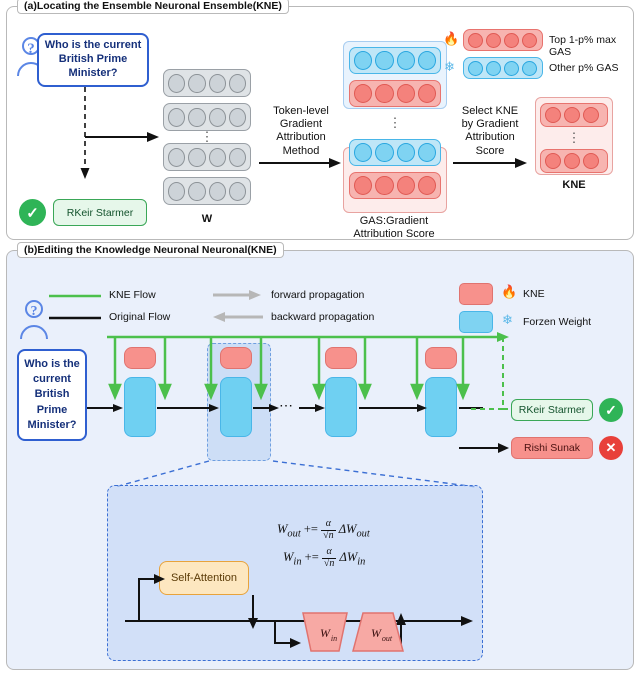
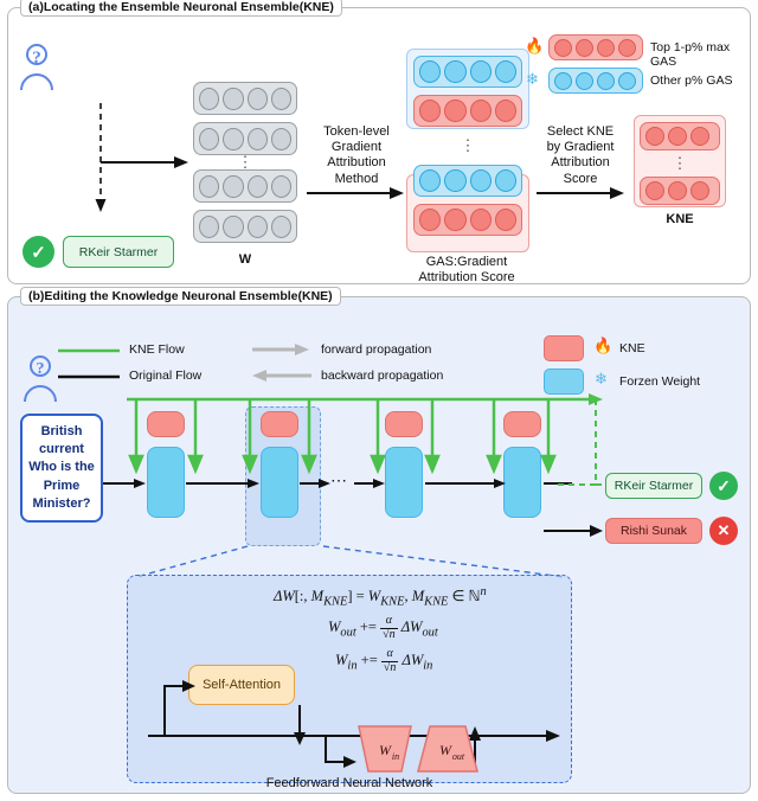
  (a)Locating the Ensemble Neuronal Ensemble(KNE)
  ?
- Who is the current British Prime Minister?
  ✓
  RKeir Starmer
  ⋮
  W
  Token-level
  Gradient
  Attribution
  Method
  ⋮
  GAS:Gradient
  Attribution Score
  Select KNE
  by Gradient
  Attribution
  Score
  ⋮
  KNE
  🔥
  Top 1-p% max GAS
  ❄
  Other p% GAS
- (b)Editing the Knowledge Neuronal Neuronal(KNE)
+ (b)Editing the Knowledge Neuronal Ensemble(KNE)
  KNE Flow
  Original Flow
  forward propagation
  backward propagation
  🔥
  KNE
  ❄
  Forzen Weight
  ?
- Who is the
+ British
  current
- British
+ Who is the
  Prime
  Minister?
  ⋯
  RKeir Starmer
  ✓
  Rishi Sunak
  ✕
+ ΔW[:, MKNE] = WKNE, MKNE ∈ ℕn
  Wout +=
  α
  √n
  ΔWout
  Win +=
  α
  √n
  ΔWin
  Self-Attention
  W
  in
  W
  out
+ Feedforward Neural Network
